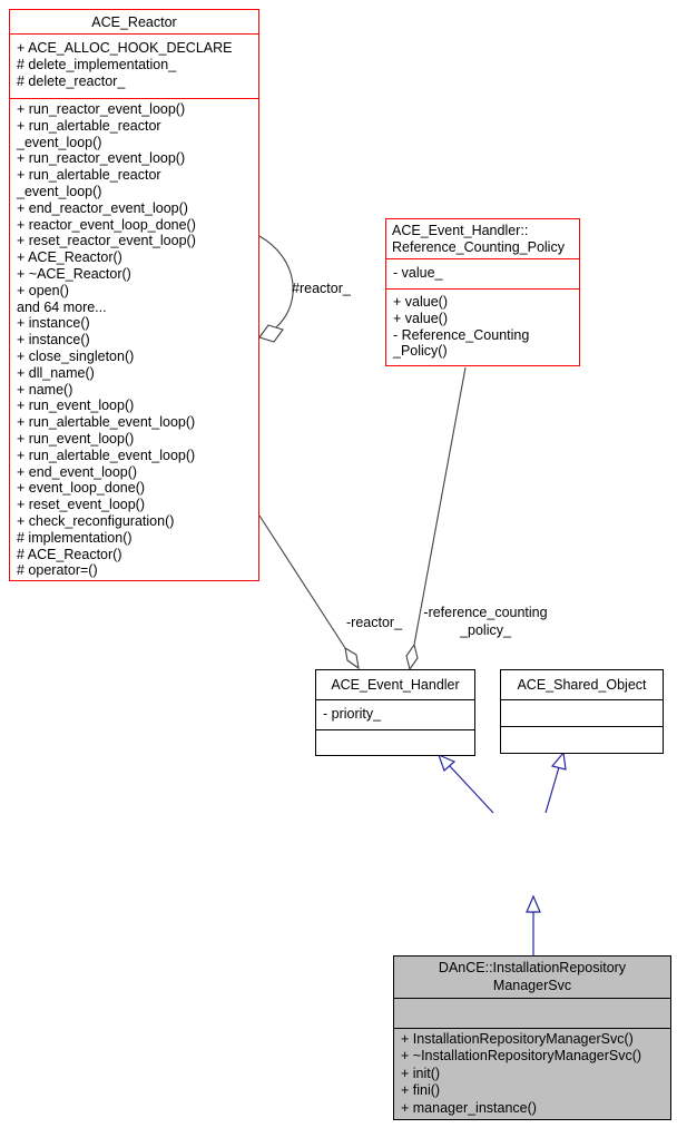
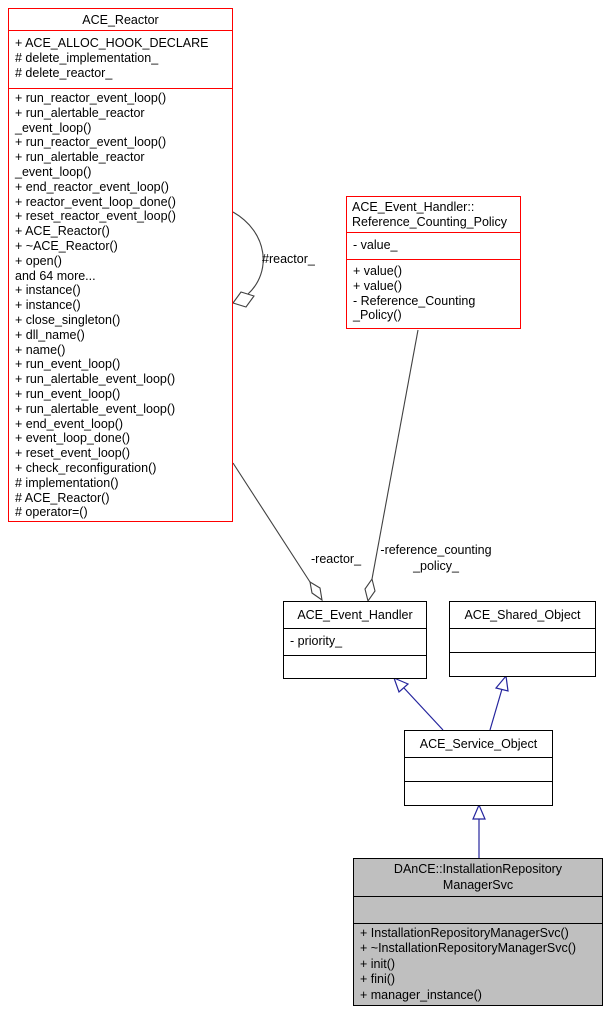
  ACE_Reactor
  + ACE_ALLOC_HOOK_DECLARE
  # delete_implementation_
  # delete_reactor_
  + run_reactor_event_loop()
  + run_alertable_reactor
  _event_loop()
  + run_reactor_event_loop()
  + run_alertable_reactor
  _event_loop()
  + end_reactor_event_loop()
  + reactor_event_loop_done()
  + reset_reactor_event_loop()
  + ACE_Reactor()
  + ~ACE_Reactor()
  + open()
  and 64 more...
  + instance()
  + instance()
  + close_singleton()
  + dll_name()
  + name()
  + run_event_loop()
  + run_alertable_event_loop()
  + run_event_loop()
  + run_alertable_event_loop()
  + end_event_loop()
  + event_loop_done()
  + reset_event_loop()
  + check_reconfiguration()
  # implementation()
  # ACE_Reactor()
  # operator=()
  ACE_Event_Handler::
  Reference_Counting_Policy
  - value_
  + value()
  + value()
  - Reference_Counting
  _Policy()
  ACE_Event_Handler
  - priority_
  ACE_Shared_Object
+ ACE_Service_Object
  DAnCE::InstallationRepository
  ManagerSvc
  + InstallationRepositoryManagerSvc()
  + ~InstallationRepositoryManagerSvc()
  + init()
  + fini()
  + manager_instance()
  #reactor_
  -reactor_
  -reference_counting
  _policy_
